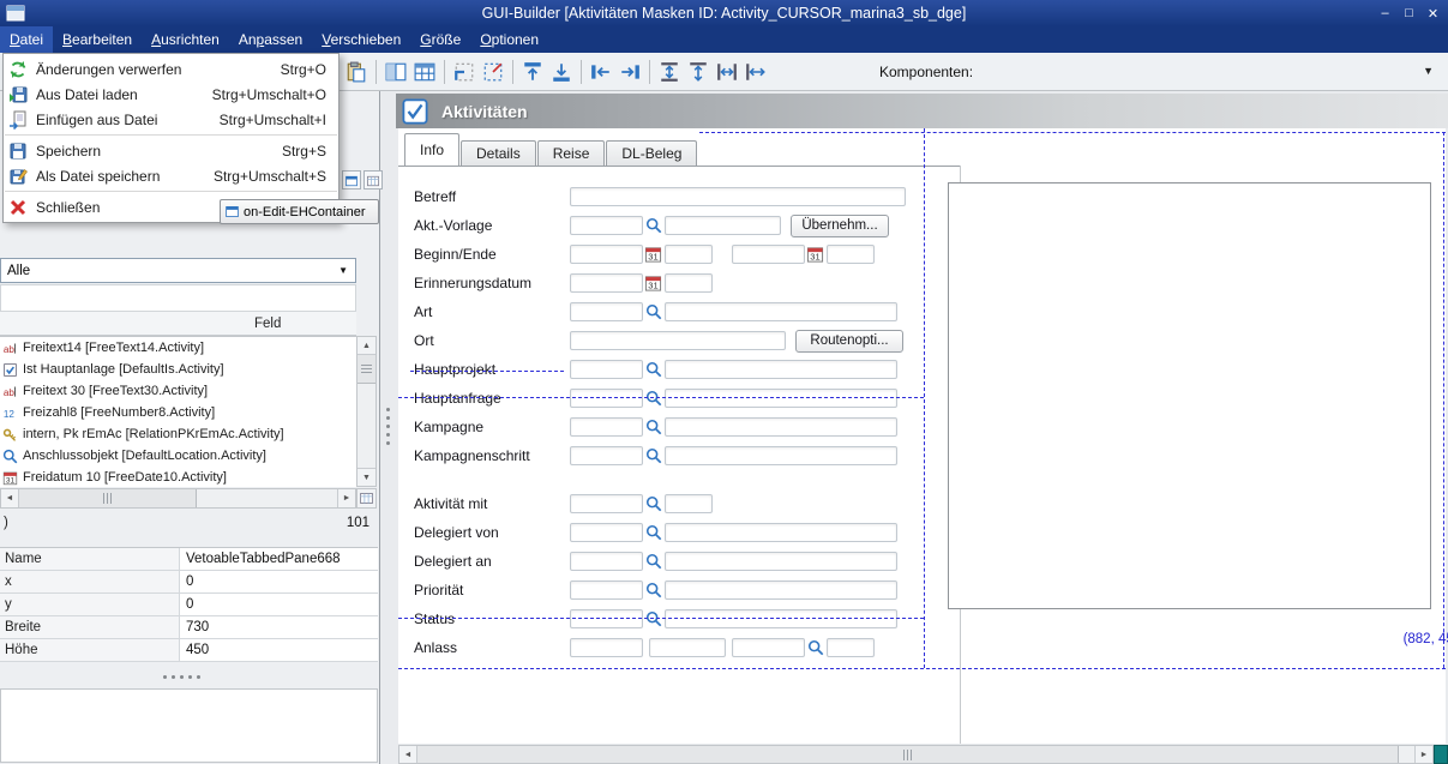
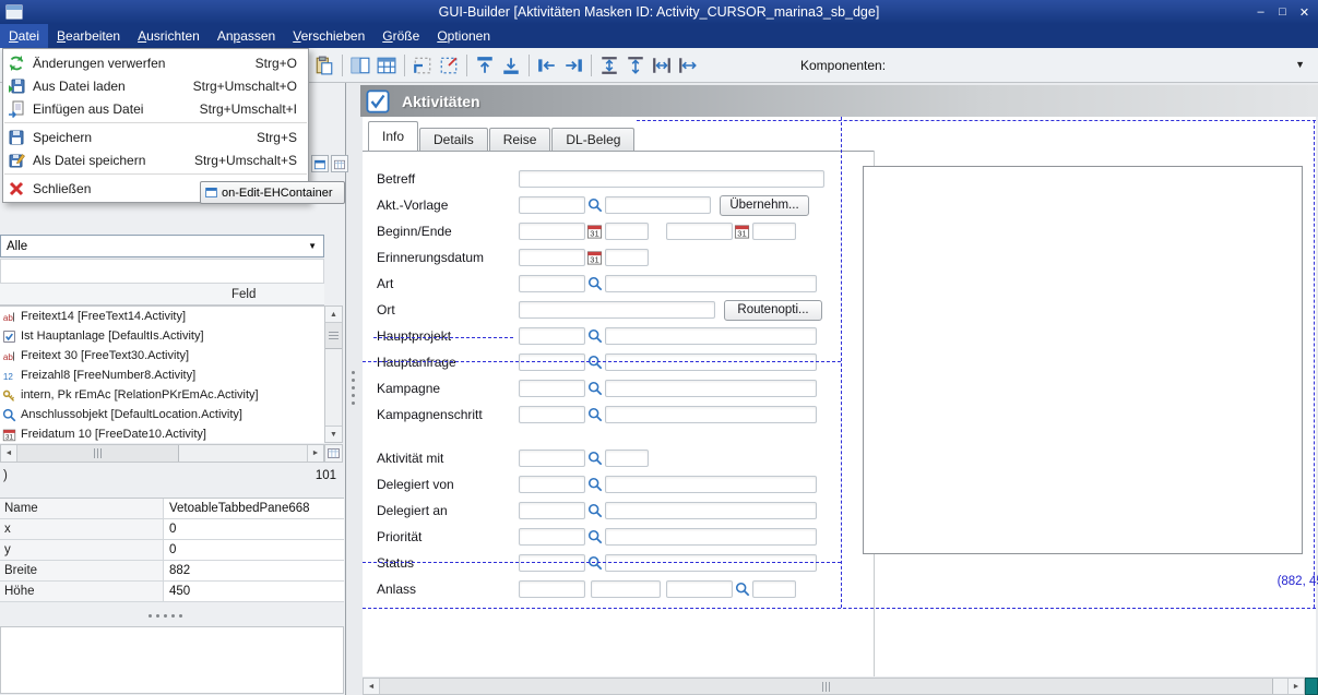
  GUI-Builder [Aktivitäten Masken ID: Activity_CURSOR_marina3_sb_dge]
  –
  □
  ✕
  Datei
  Bearbeiten
  Ausrichten
  Anpassen
  Verschieben
  Größe
  Optionen
  Komponenten:
  ▼
  Alle
  ▼
  Feld
  ab
  Freitext14 [FreeText14.Activity]
  Ist Hauptanlage [DefaultIs.Activity]
  ab
  Freitext 30 [FreeText30.Activity]
  12
  Freizahl8 [FreeNumber8.Activity]
  intern, Pk rEmAc [RelationPKrEmAc.Activity]
  Anschlussobjekt [DefaultLocation.Activity]
  Freidatum 10 [FreeDate10.Activity]
  )
  101
  Name
  VetoableTabbedPane668
  x
  0
  y
  0
  Breite
- 730
+ 882
  Höhe
  450
  Aktivitäten
  Info
  Details
  Reise
  DL-Beleg
  Betreff
  Akt.-Vorlage
  Übernehm...
  Beginn/Ende
  31
  31
  Erinnerungsdatum
  31
  Art
  Ort
  Routenopti...
  Hauptprojekt
  Hauptanfrage
  Kampagne
  Kampagnenschritt
  Aktivität mit
  Delegiert von
  Delegiert an
  Priorität
  Status
  Anlass
  Änderungen verwerfen
  Strg+O
  Aus Datei laden
  Strg+Umschalt+O
  Einfügen aus Datei
  Strg+Umschalt+I
  Speichern
  Strg+S
  Als Datei speichern
  Strg+Umschalt+S
  Schließen
  on-Edit-EHContainer
